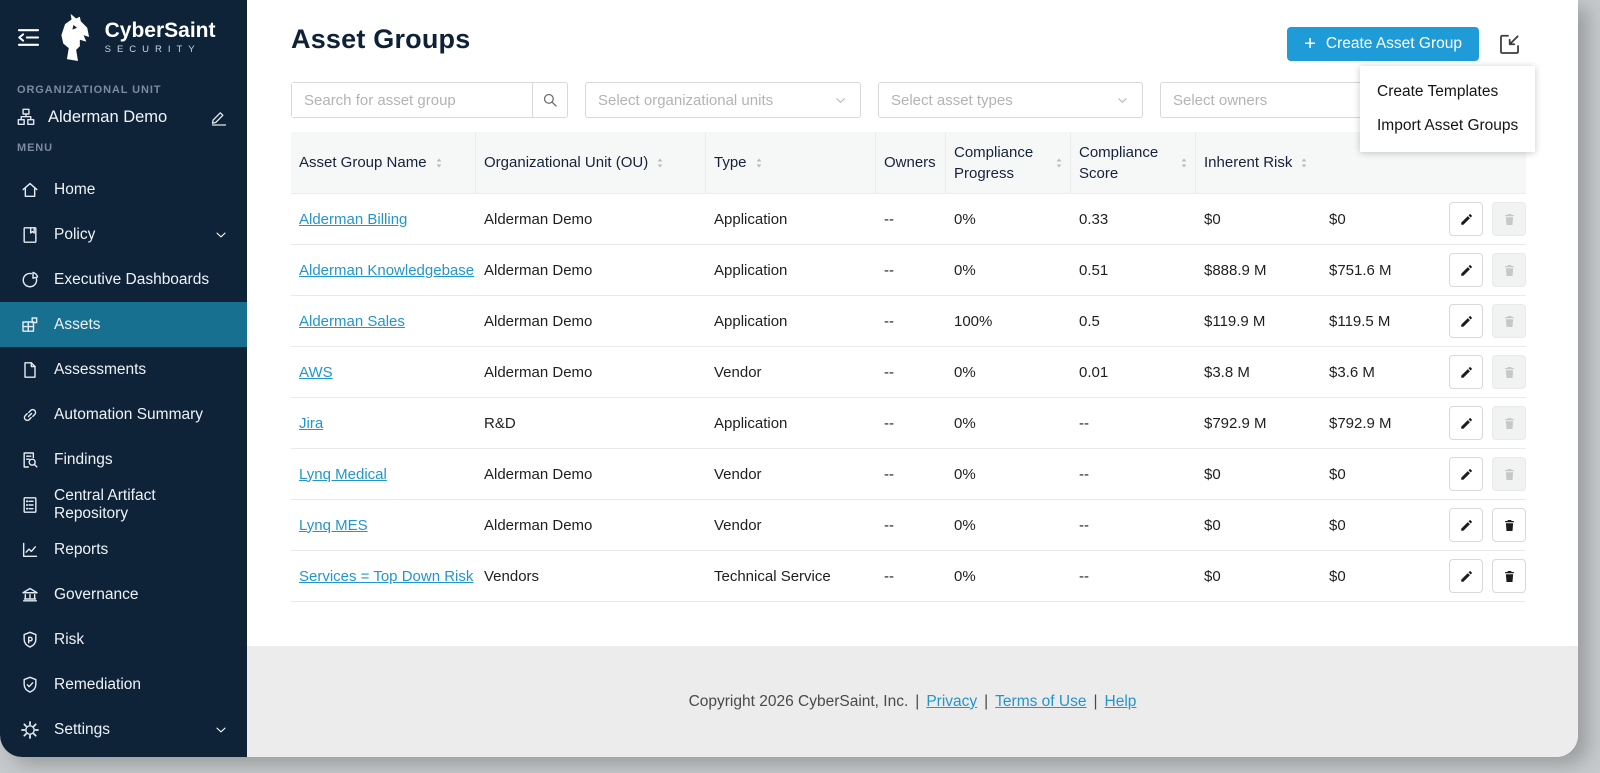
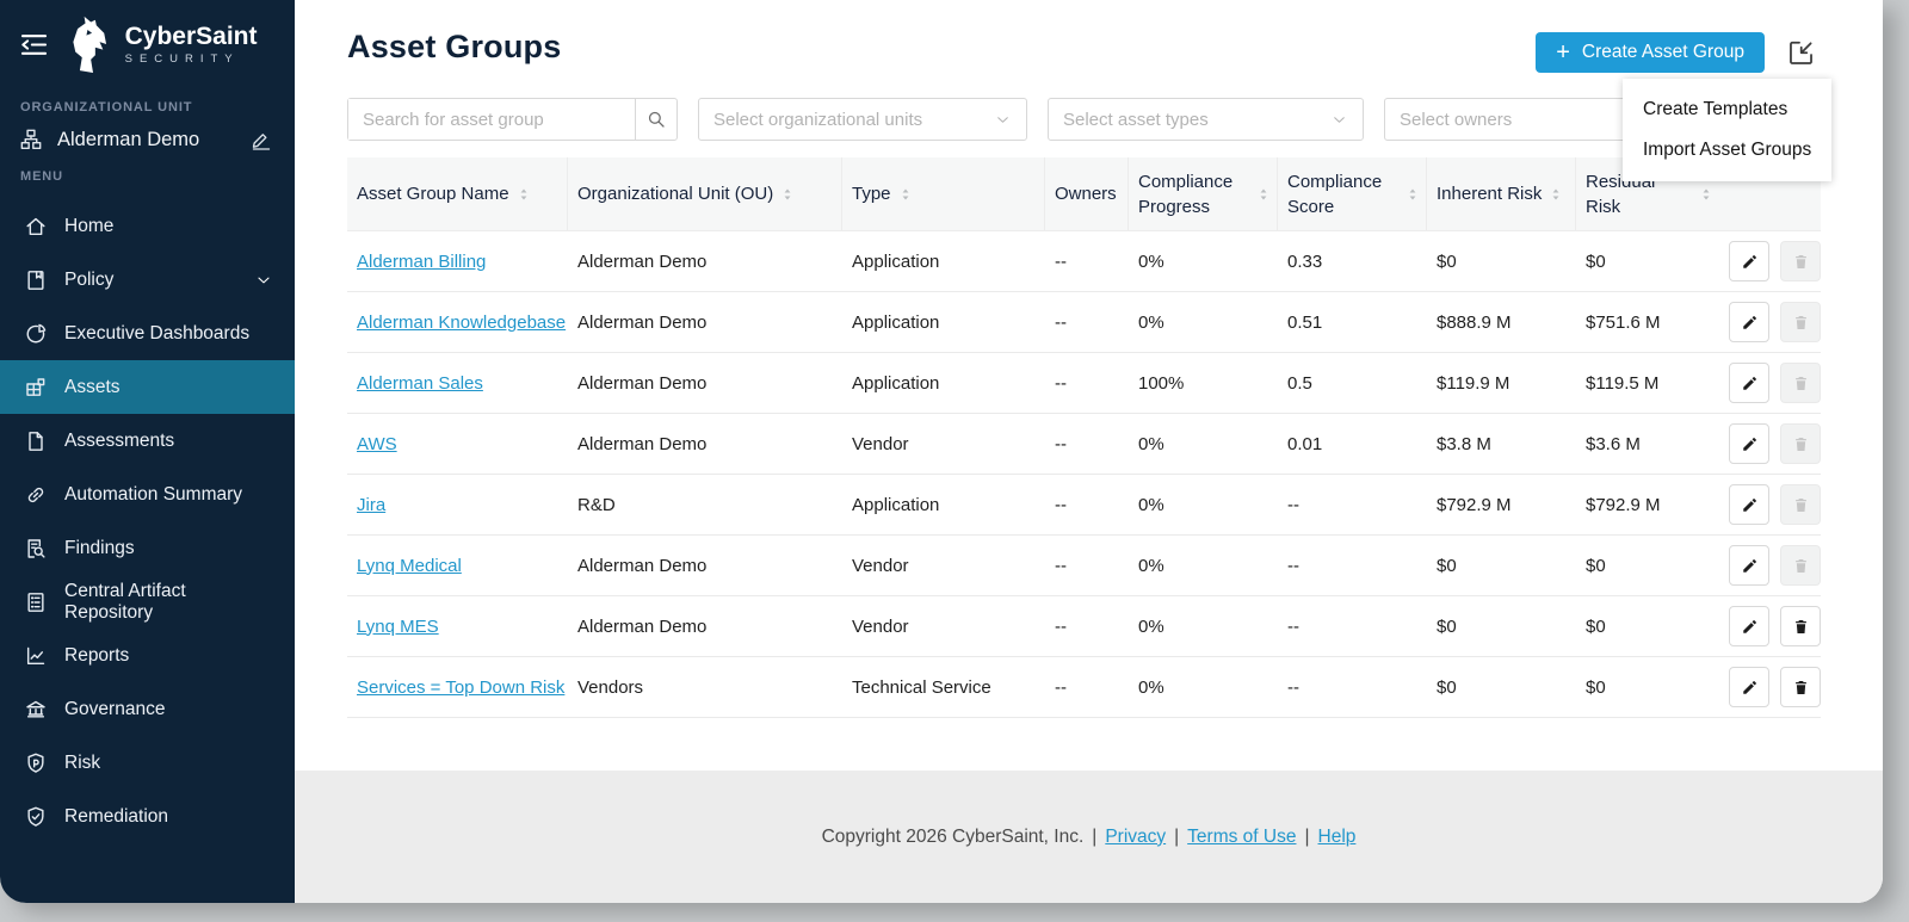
  CyberSaint
  SECURITY
  ORGANIZATIONAL UNIT
  Alderman Demo
  MENU
  Home
  Policy
  Executive Dashboards
  Assets
  Assessments
  Automation Summary
  Findings
  Central Artifact Repository
  Reports
  Governance
  Risk
  Remediation
- Settings
  Asset Groups
  +
  Create Asset Group
  Search for asset group
  Select organizational units
  Select asset types
  Select owners
  Asset Group Name
  Organizational Unit (OU)
  Type
  Owners
  Compliance Progress
  Compliance Score
  Inherent Risk
+ Residual Risk
  Alderman Billing
  Alderman Demo
  Application
  --
  0%
  0.33
  $0
  $0
  Alderman Knowledgebase
  Alderman Demo
  Application
  --
  0%
  0.51
  $888.9 M
  $751.6 M
  Alderman Sales
  Alderman Demo
  Application
  --
  100%
  0.5
  $119.9 M
  $119.5 M
  AWS
  Alderman Demo
  Vendor
  --
  0%
  0.01
  $3.8 M
  $3.6 M
  Jira
  R&D
  Application
  --
  0%
  --
  $792.9 M
  $792.9 M
  Lynq Medical
  Alderman Demo
  Vendor
  --
  0%
  --
  $0
  $0
  Lynq MES
  Alderman Demo
  Vendor
  --
  0%
  --
  $0
  $0
  Services = Top Down Risk
  Vendors
  Technical Service
  --
  0%
  --
  $0
  $0
  Copyright 2026 CyberSaint, Inc.
  |
  Privacy
  |
  Terms of Use
  |
  Help
  Create Templates
  Import Asset Groups
